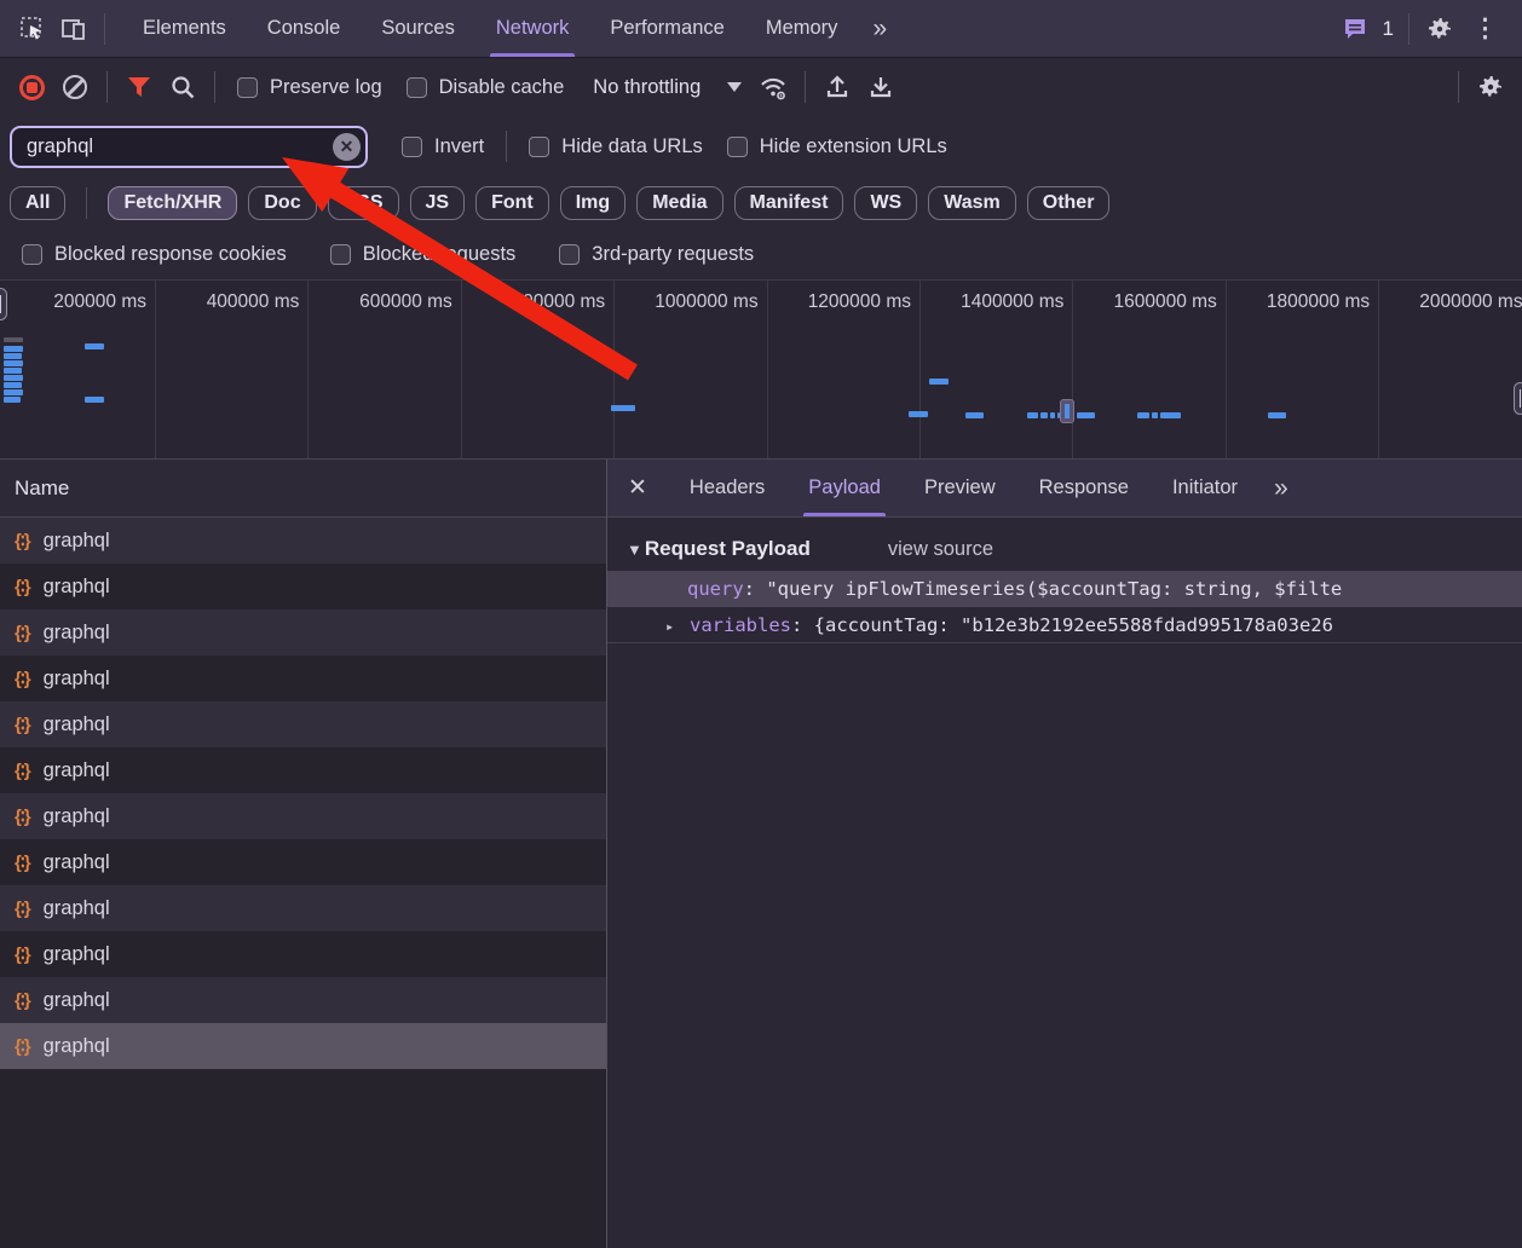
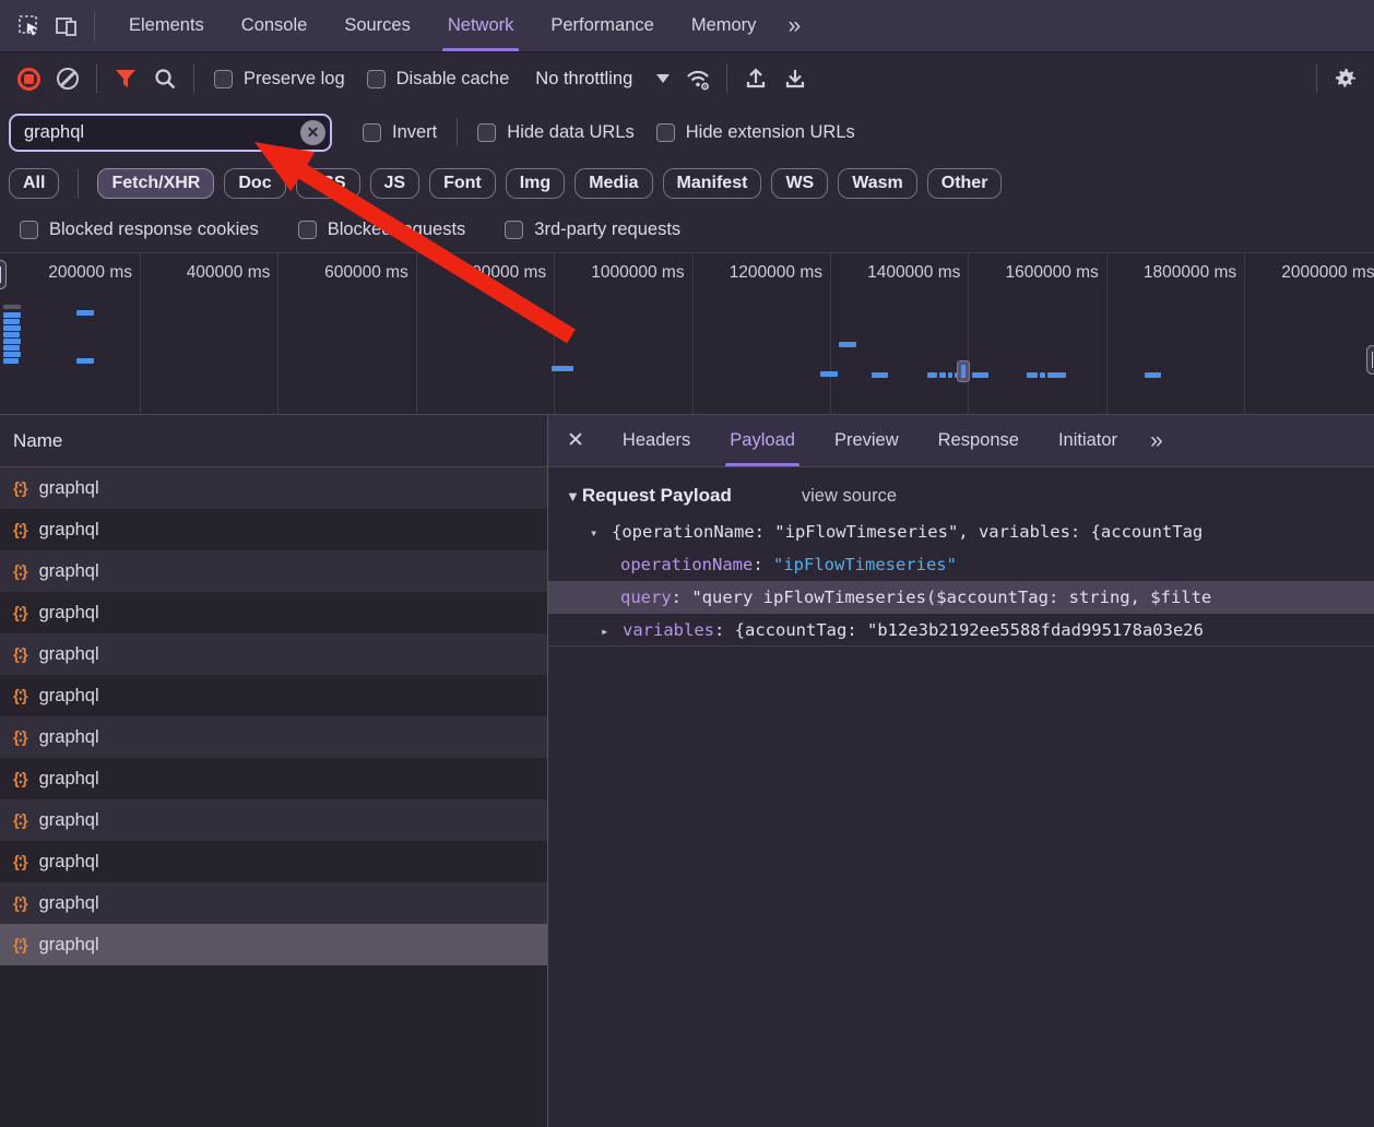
  Elements
  Console
  Sources
  Network
  Performance
  Memory
  »
- 1
- ⋮
  Preserve log
  Disable cache
  No throttling
  graphql
  ✕
  Invert
  Hide data URLs
  Hide extension URLs
  All
  Fetch/XHR
  Doc
  JS
  Font
  Img
  Media
  Manifest
  WS
  Wasm
  Other
  Blocked response cookies
  Blockequests
  3rd-party requests
  200000 ms
  400000 ms
  600000 ms
  0000 ms
  1000000 ms
  1200000 ms
  1400000 ms
  1600000 ms
  1800000 ms
  2000000 ms
  Name
  {∶}
  graphql
  {∶}
  graphql
  {∶}
  graphql
  {∶}
  graphql
  {∶}
  graphql
  {∶}
  graphql
  {∶}
  graphql
  {∶}
  graphql
  {∶}
  graphql
  {∶}
  graphql
  {∶}
  graphql
  {∶}
  graphql
  ✕
  Headers
  Payload
  Preview
  Response
  Initiator
  »
  ▼
  Request Payload
  view source
+ ▾ {operationName: "ipFlowTimeseries", variables: {accountTag
+ operationName: "ipFlowTimeseries"
  query: "query ipFlowTimeseries($accountTag: string, $filte
  ▸ variables: {accountTag: "b12e3b2192ee5588fdad995178a03e26
